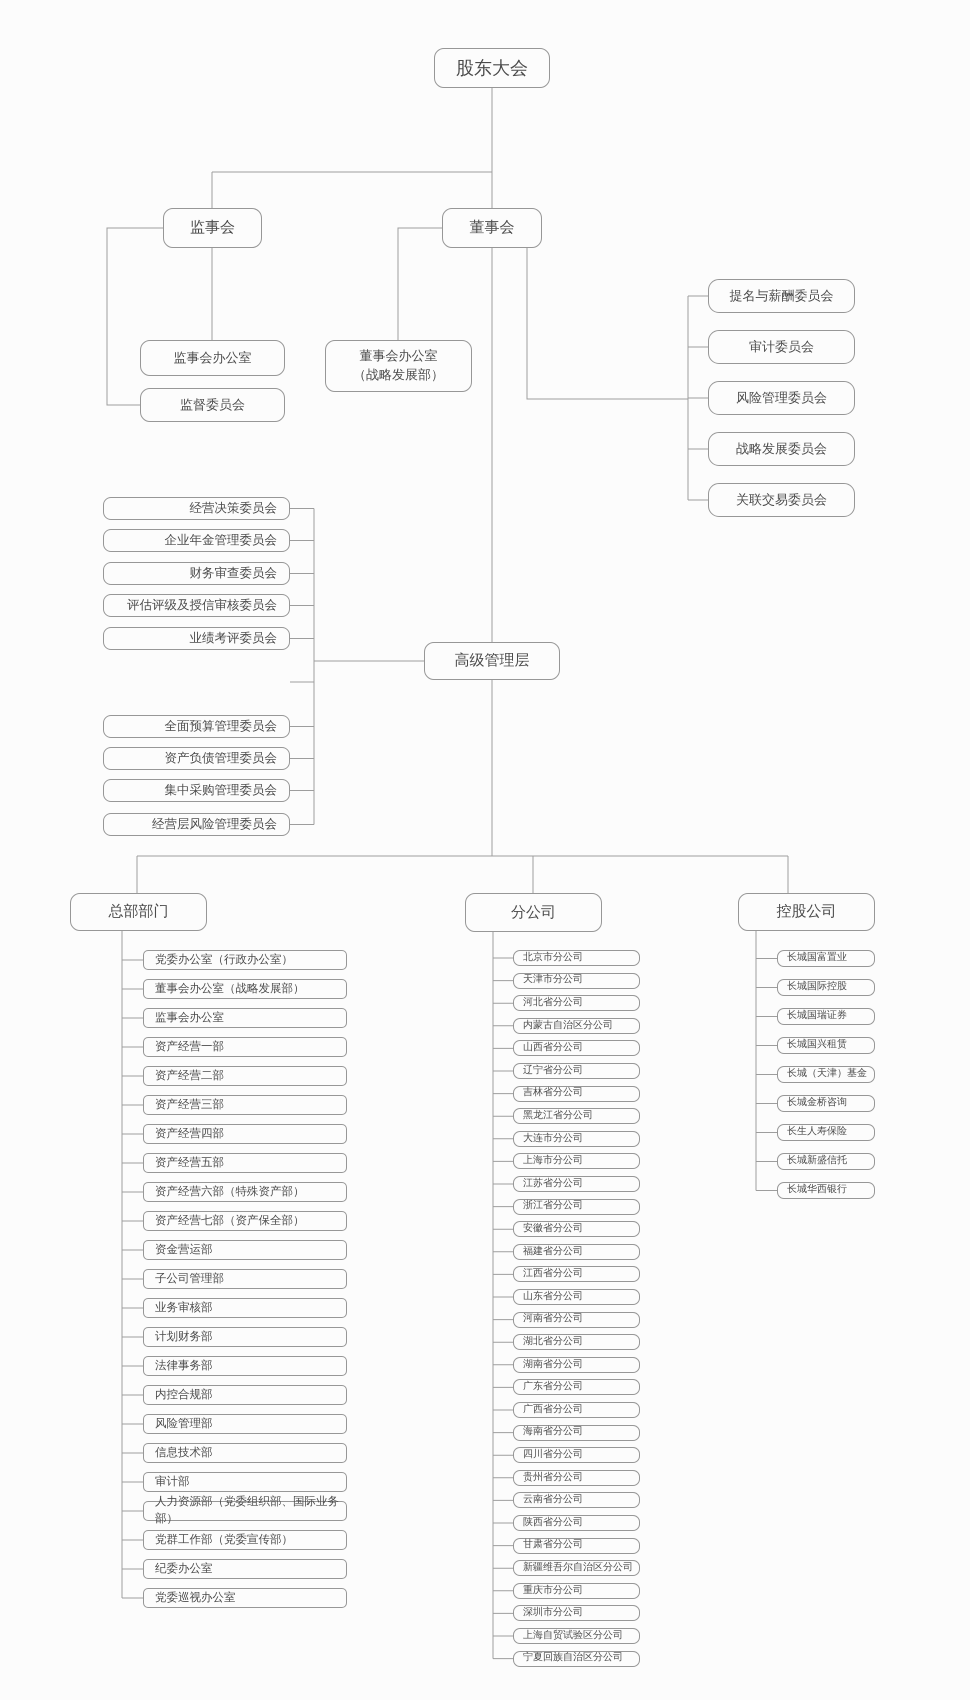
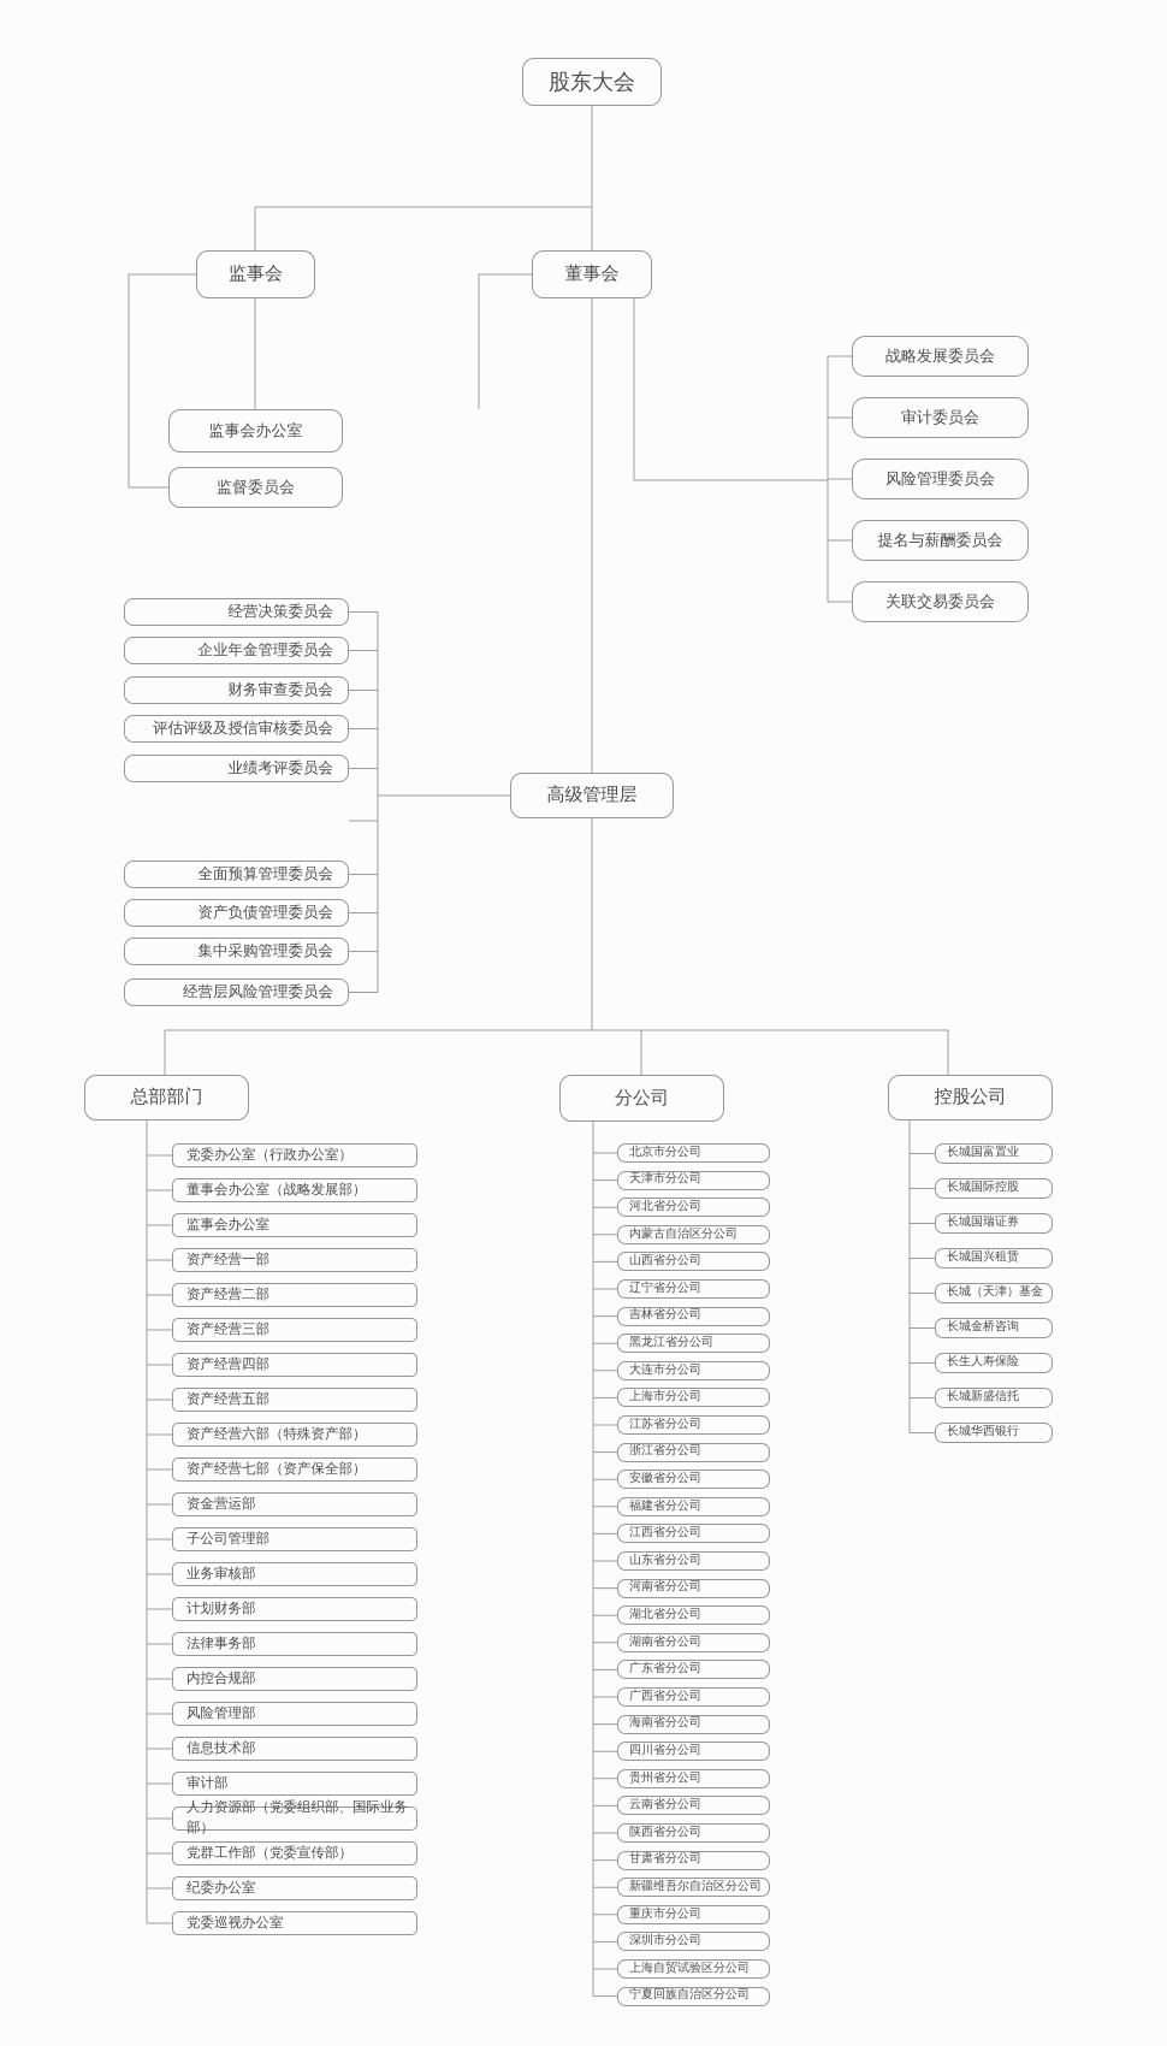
  股东大会
  监事会
  董事会
  监事会办公室
  监督委员会
- 董事会办公室
- （战略发展部）
  高级管理层
  总部部门
  分公司
  控股公司
- 提名与薪酬委员会
+ 战略发展委员会
  审计委员会
  风险管理委员会
- 战略发展委员会
+ 提名与薪酬委员会
  关联交易委员会
  经营决策委员会
  企业年金管理委员会
  财务审查委员会
  评估评级及授信审核委员会
  业绩考评委员会
  全面预算管理委员会
  资产负债管理委员会
  集中采购管理委员会
  经营层风险管理委员会
  党委办公室（行政办公室）
  董事会办公室（战略发展部）
  监事会办公室
  资产经营一部
  资产经营二部
  资产经营三部
  资产经营四部
  资产经营五部
  资产经营六部（特殊资产部）
  资产经营七部（资产保全部）
  资金营运部
  子公司管理部
  业务审核部
  计划财务部
  法律事务部
  内控合规部
  风险管理部
  信息技术部
  审计部
  人力资源部（党委组织部、国际业务部）
  党群工作部（党委宣传部）
  纪委办公室
  党委巡视办公室
  北京市分公司
  天津市分公司
  河北省分公司
  内蒙古自治区分公司
  山西省分公司
  辽宁省分公司
  吉林省分公司
  黑龙江省分公司
  大连市分公司
  上海市分公司
  江苏省分公司
  浙江省分公司
  安徽省分公司
  福建省分公司
  江西省分公司
  山东省分公司
  河南省分公司
  湖北省分公司
  湖南省分公司
  广东省分公司
  广西省分公司
  海南省分公司
  四川省分公司
  贵州省分公司
  云南省分公司
  陕西省分公司
  甘肃省分公司
  新疆维吾尔自治区分公司
  重庆市分公司
  深圳市分公司
  上海自贸试验区分公司
  宁夏回族自治区分公司
  长城国富置业
  长城国际控股
  长城国瑞证券
  长城国兴租赁
  长城（天津）基金
  长城金桥咨询
  长生人寿保险
  长城新盛信托
  长城华西银行
